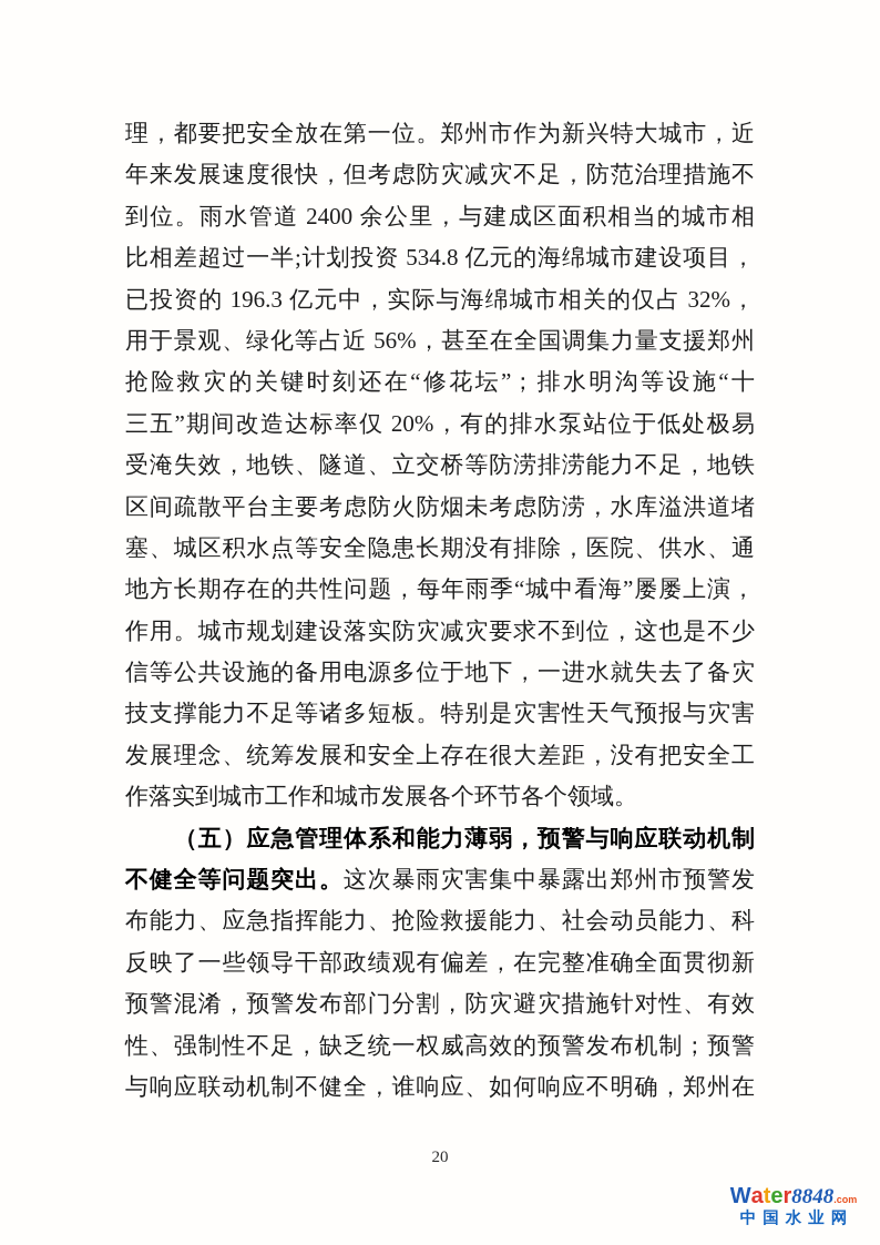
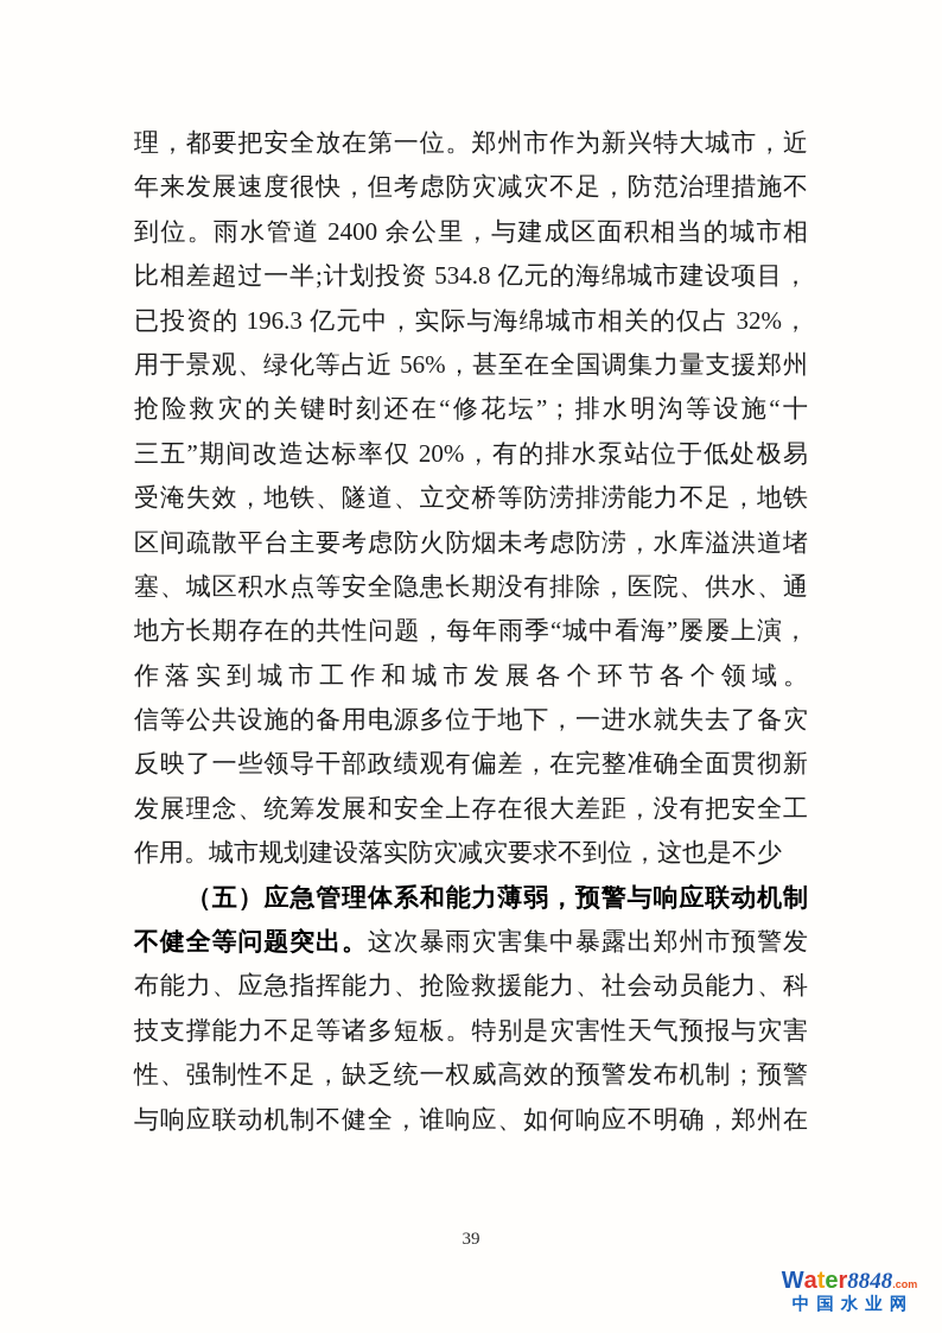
  理，都要把安全放在第一位。郑州市作为新兴特大城市，近
  年来发展速度很快，但考虑防灾减灾不足，防范治理措施不
  到位。雨水管道 2400 余公里，与建成区面积相当的城市相
  比相差超过一半;计划投资 534.8 亿元的海绵城市建设项目，
  已投资的 196.3 亿元中，实际与海绵城市相关的仅占 32%，
  用于景观、绿化等占近 56%，甚至在全国调集力量支援郑州
  抢险救灾的关键时刻还在“修花坛”；排水明沟等设施“十
  三五”期间改造达标率仅 20%，有的排水泵站位于低处极易
  受淹失效，地铁、隧道、立交桥等防涝排涝能力不足，地铁
  区间疏散平台主要考虑防火防烟未考虑防涝，水库溢洪道堵
  塞、城区积水点等安全隐患长期没有排除，医院、供水、通
  地方长期存在的共性问题，每年雨季“城中看海”屡屡上演，
- 作用。城市规划建设落实防灾减灾要求不到位，这也是不少
+ 作落实到城市工作和城市发展各个环节各个领域。
  信等公共设施的备用电源多位于地下，一进水就失去了备灾
- 技支撑能力不足等诸多短板。特别是灾害性天气预报与灾害
+ 反映了一些领导干部政绩观有偏差，在完整准确全面贯彻新
  发展理念、统筹发展和安全上存在很大差距，没有把安全工
- 作落实到城市工作和城市发展各个环节各个领域。
+ 作用。城市规划建设落实防灾减灾要求不到位，这也是不少
  （五）应急管理体系和能力薄弱，预警与响应联动机制
  不健全等问题突出。这次暴雨灾害集中暴露出郑州市预警发
  布能力、应急指挥能力、抢险救援能力、社会动员能力、科
- 反映了一些领导干部政绩观有偏差，在完整准确全面贯彻新
+ 技支撑能力不足等诸多短板。特别是灾害性天气预报与灾害
- 预警混淆，预警发布部门分割，防灾避灾措施针对性、有效
  性、强制性不足，缺乏统一权威高效的预警发布机制；预警
  与响应联动机制不健全，谁响应、如何响应不明确，郑州在
- 20
+ 39
  Water8848.com
  中国水业网
